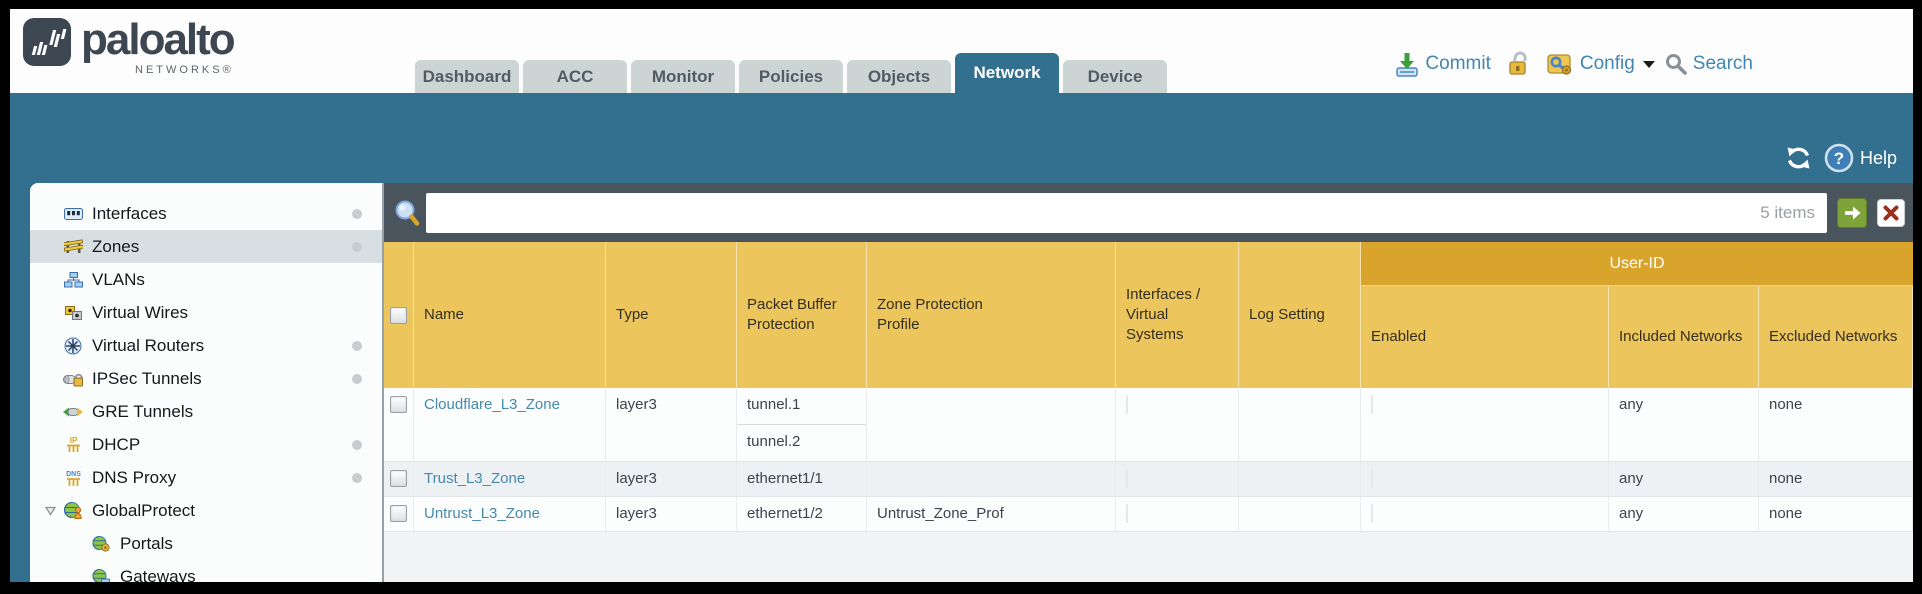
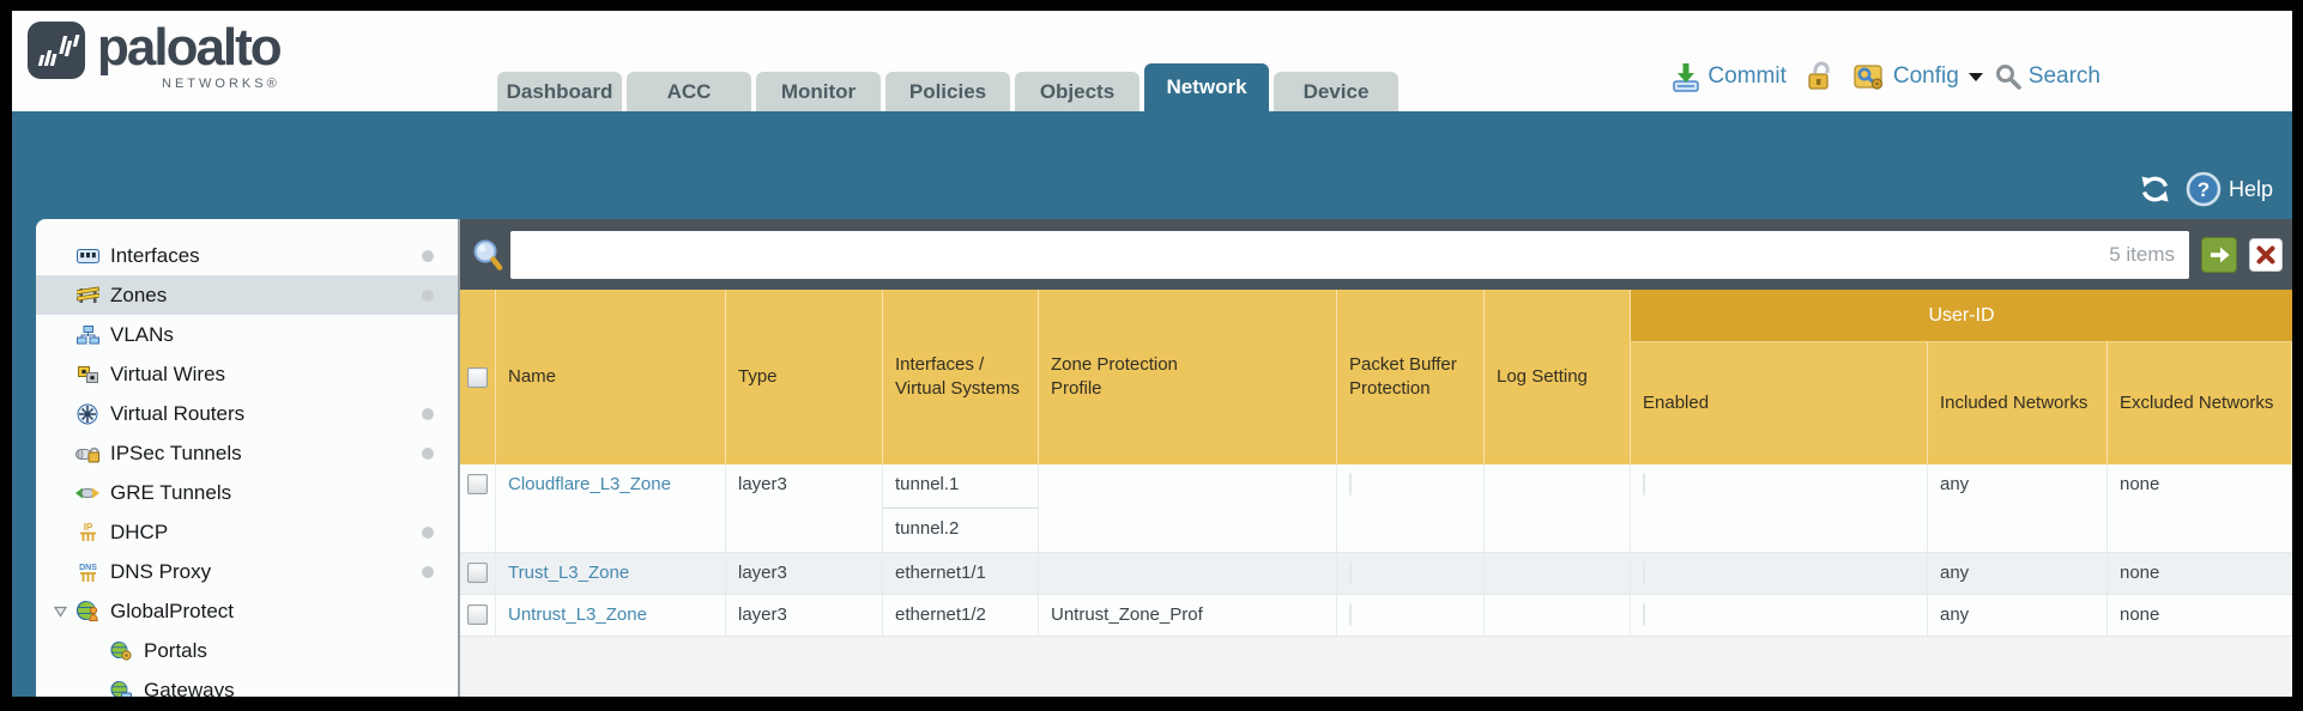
  paloalto
  NETWORKS®
  Dashboard
  ACC
  Monitor
  Policies
  Objects
  Network
  Device
  Commit
  Config
  Search
  ?
  Help
  Interfaces
  Zones
  VLANs
  Virtual Wires
  Virtual Routers
  IPSec Tunnels
  GRE Tunnels
  IP
  DHCP
  DNS Proxy
  GlobalProtect
  Portals
  Gateways
  5 items
  Name
  Type
- Packet Buffer Protection
+ Interfaces / Virtual Systems
  Zone Protection Profile
- Interfaces / Virtual Systems
+ Packet Buffer Protection
  Log Setting
  User-ID
  Enabled
  Included Networks
  Excluded Networks
  Cloudflare_L3_Zone
  layer3
  tunnel.1
  tunnel.2
  any
  none
  Trust_L3_Zone
  layer3
  ethernet1/1
  any
  none
  Untrust_L3_Zone
  layer3
  ethernet1/2
  Untrust_Zone_Prof
  any
  none
